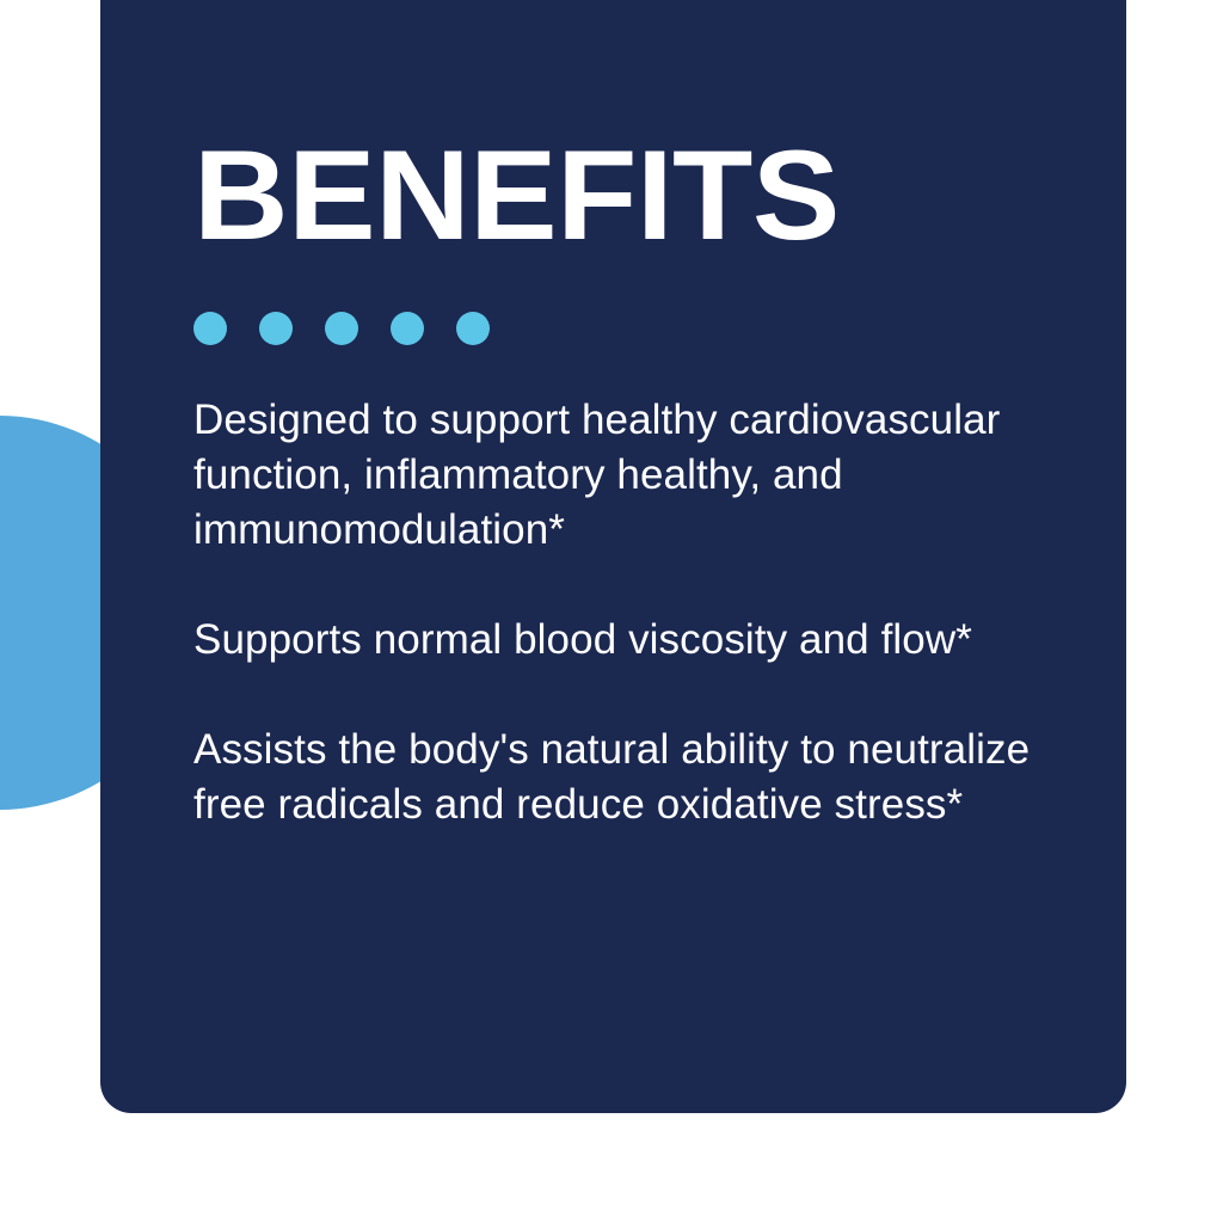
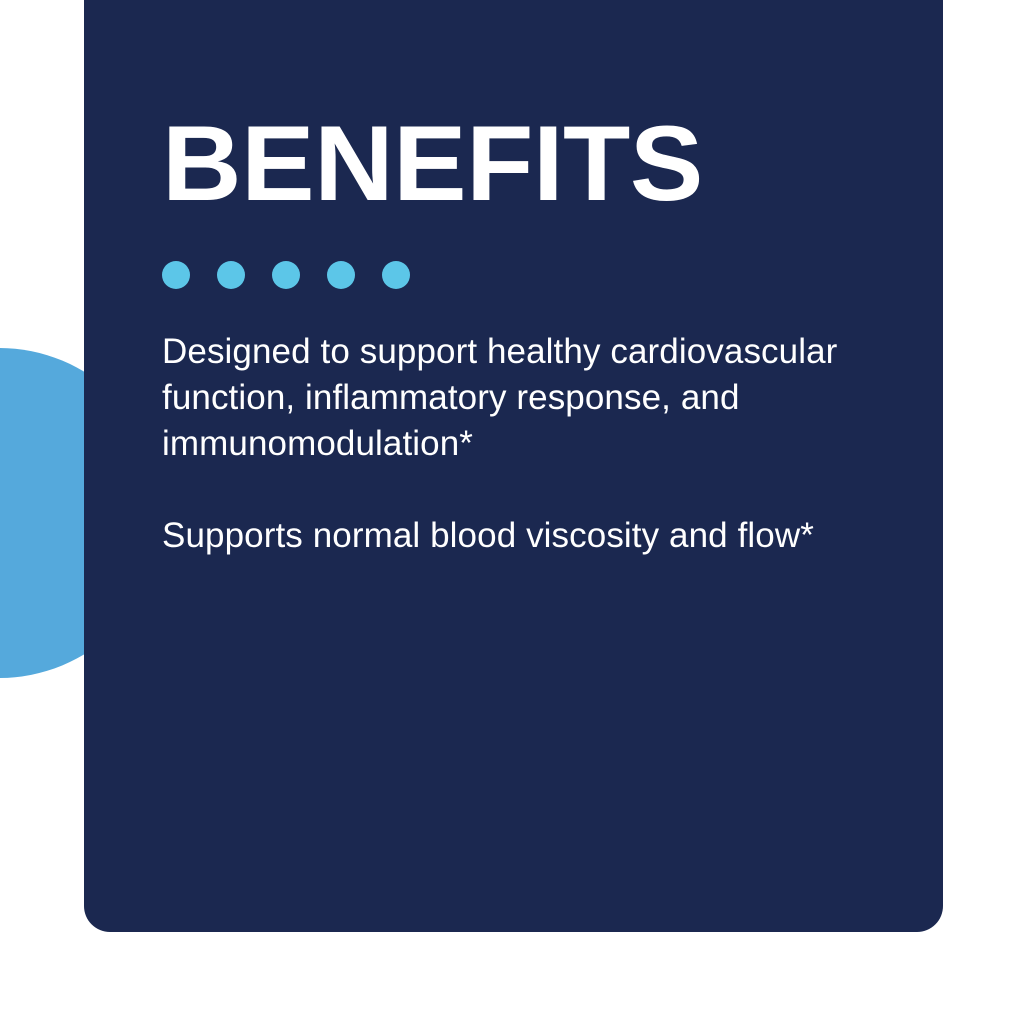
  BENEFITS
- Designed to support healthy cardiovascular function, inflammatory healthy, and immunomodulation*
+ Designed to support healthy cardiovascular function, inflammatory response, and immunomodulation*
  Supports normal blood viscosity and flow*
- Assists the body's natural ability to neutralize free radicals and reduce oxidative stress*
